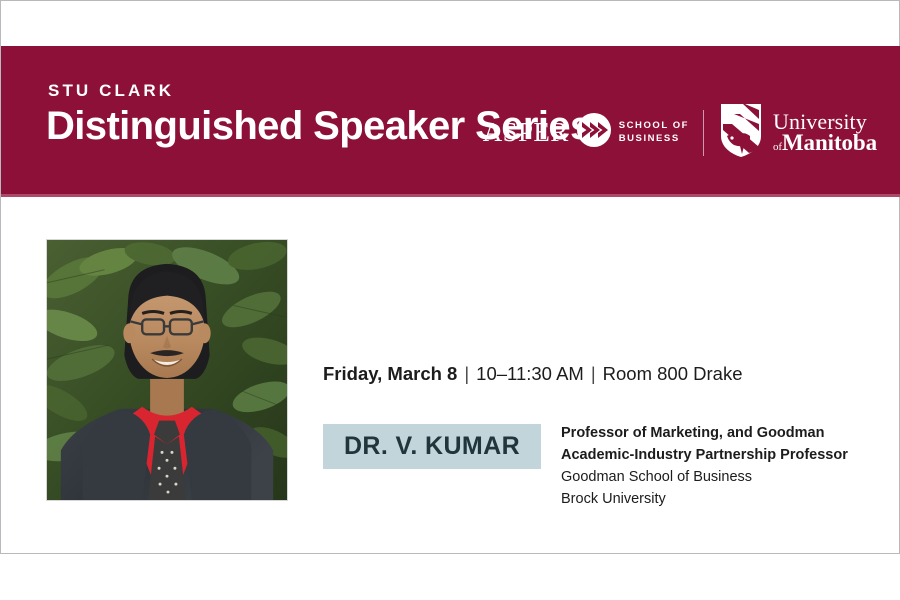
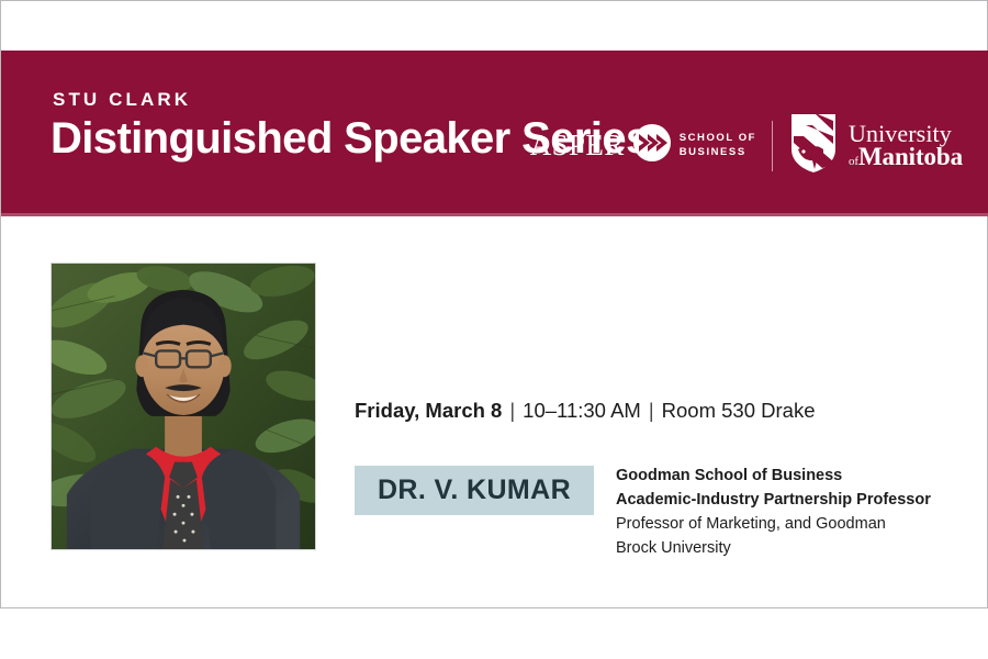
  STU CLARK
  Distinguished Speaker Serie
  ASPER
  SCHOOL OF
  BUSINESS
  University
  ofManitoba
- Friday, March 8 | 10–11:30 AM | Room 800 Drake
+ Friday, March 8 | 10–11:30 AM | Room 530 Drake
  DR. V. KUMAR
- Professor of Marketing, and Goodman
+ Goodman School of Business
  Academic-Industry Partnership Professor
- Goodman School of Business
+ Professor of Marketing, and Goodman
  Brock University
